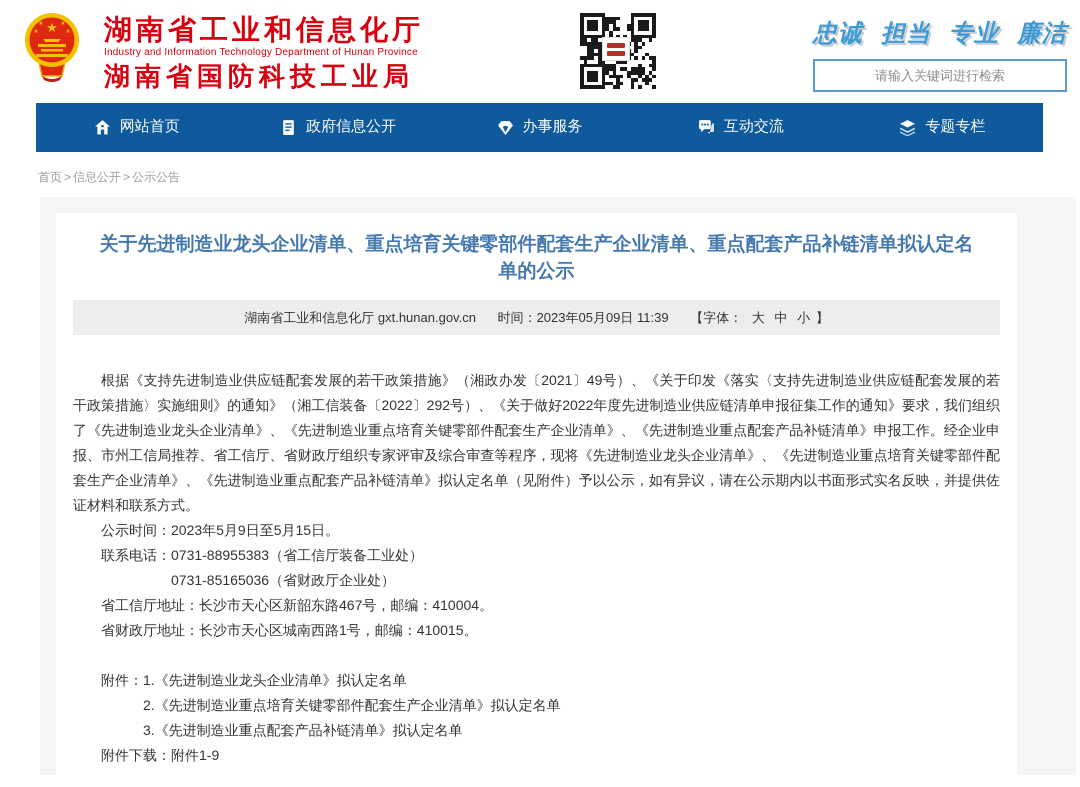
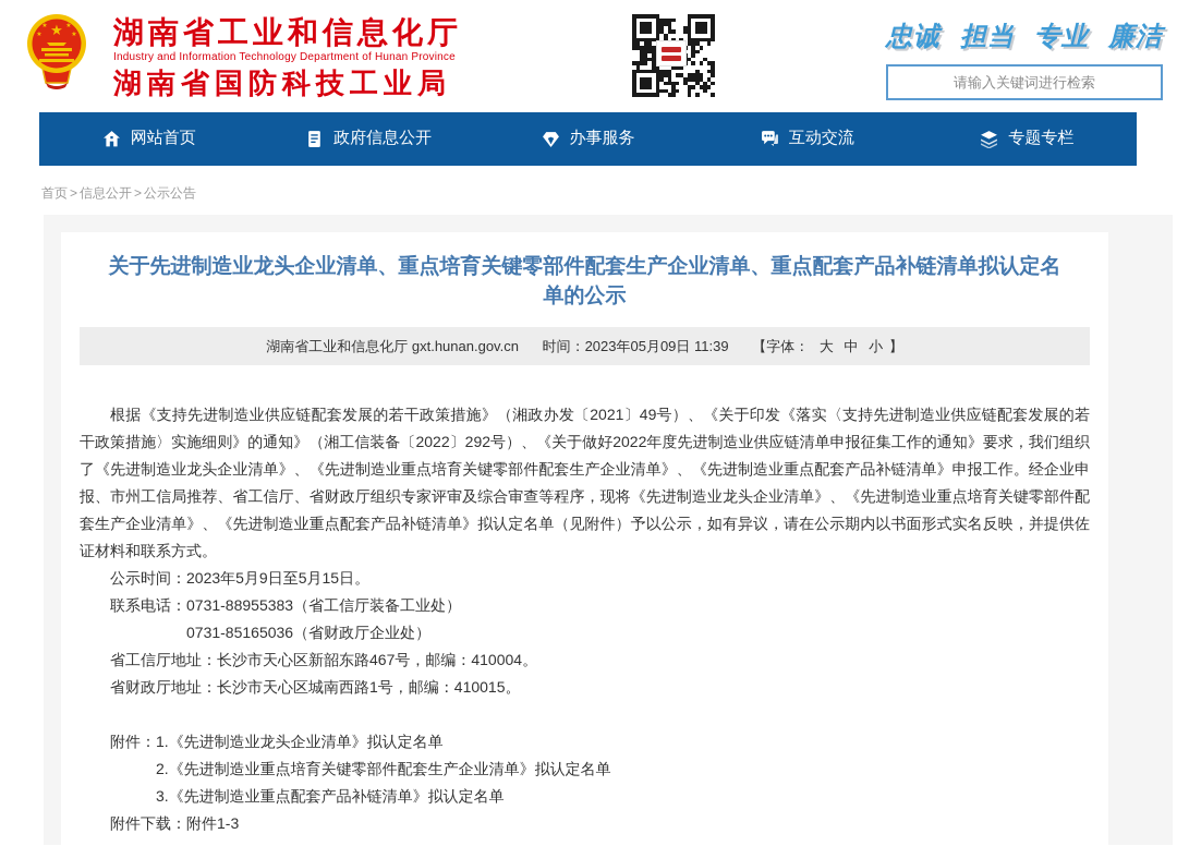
  ★
  湖南省工业和信息化厅
  Industry and Information Technology Department of Hunan Province
  湖南省国防科技工业局
  忠诚
  担当
  专业
  廉洁
  请输入关键词进行检索
  网站首页
  政府信息公开
  办事服务
  互动交流
  专题专栏
  首页 > 信息公开 > 公示公告
  关于先进制造业龙头企业清单、重点培育关键零部件配套生产企业清单、重点配套产品补链清单拟认定名单的公示
  湖南省工业和信息化厅 gxt.hunan.gov.cn 时间：2023年05月09日 11:39 【字体： 大 中 小 】
  根据《支持先进制造业供应链配套发展的若干政策措施》（湘政办发〔2021〕49号）、《关于印发《落实〈支持先进制造业供应链配套发展的若干政策措施〉实施细则》的通知》（湘工信装备〔2022〕292号）、《关于做好2022年度先进制造业供应链清单申报征集工作的通知》要求，我们组织了《先进制造业龙头企业清单》、《先进制造业重点培育关键零部件配套生产企业清单》、《先进制造业重点配套产品补链清单》申报工作。经企业申报、市州工信局推荐、省工信厅、省财政厅组织专家评审及综合审查等程序，现将《先进制造业龙头企业清单》、《先进制造业重点培育关键零部件配套生产企业清单》、《先进制造业重点配套产品补链清单》拟认定名单（见附件）予以公示，如有异议，请在公示期内以书面形式实名反映，并提供佐证材料和联系方式。
  公示时间：2023年5月9日至5月15日。
  联系电话：0731-88955383（省工信厅装备工业处）
  0731-85165036（省财政厅企业处）
  省工信厅地址：长沙市天心区新韶东路467号，邮编：410004。
  省财政厅地址：长沙市天心区城南西路1号，邮编：410015。
  附件：1.《先进制造业龙头企业清单》拟认定名单
  2.《先进制造业重点培育关键零部件配套生产企业清单》拟认定名单
  3.《先进制造业重点配套产品补链清单》拟认定名单
- 附件下载：附件1-9
+ 附件下载：附件1-3
